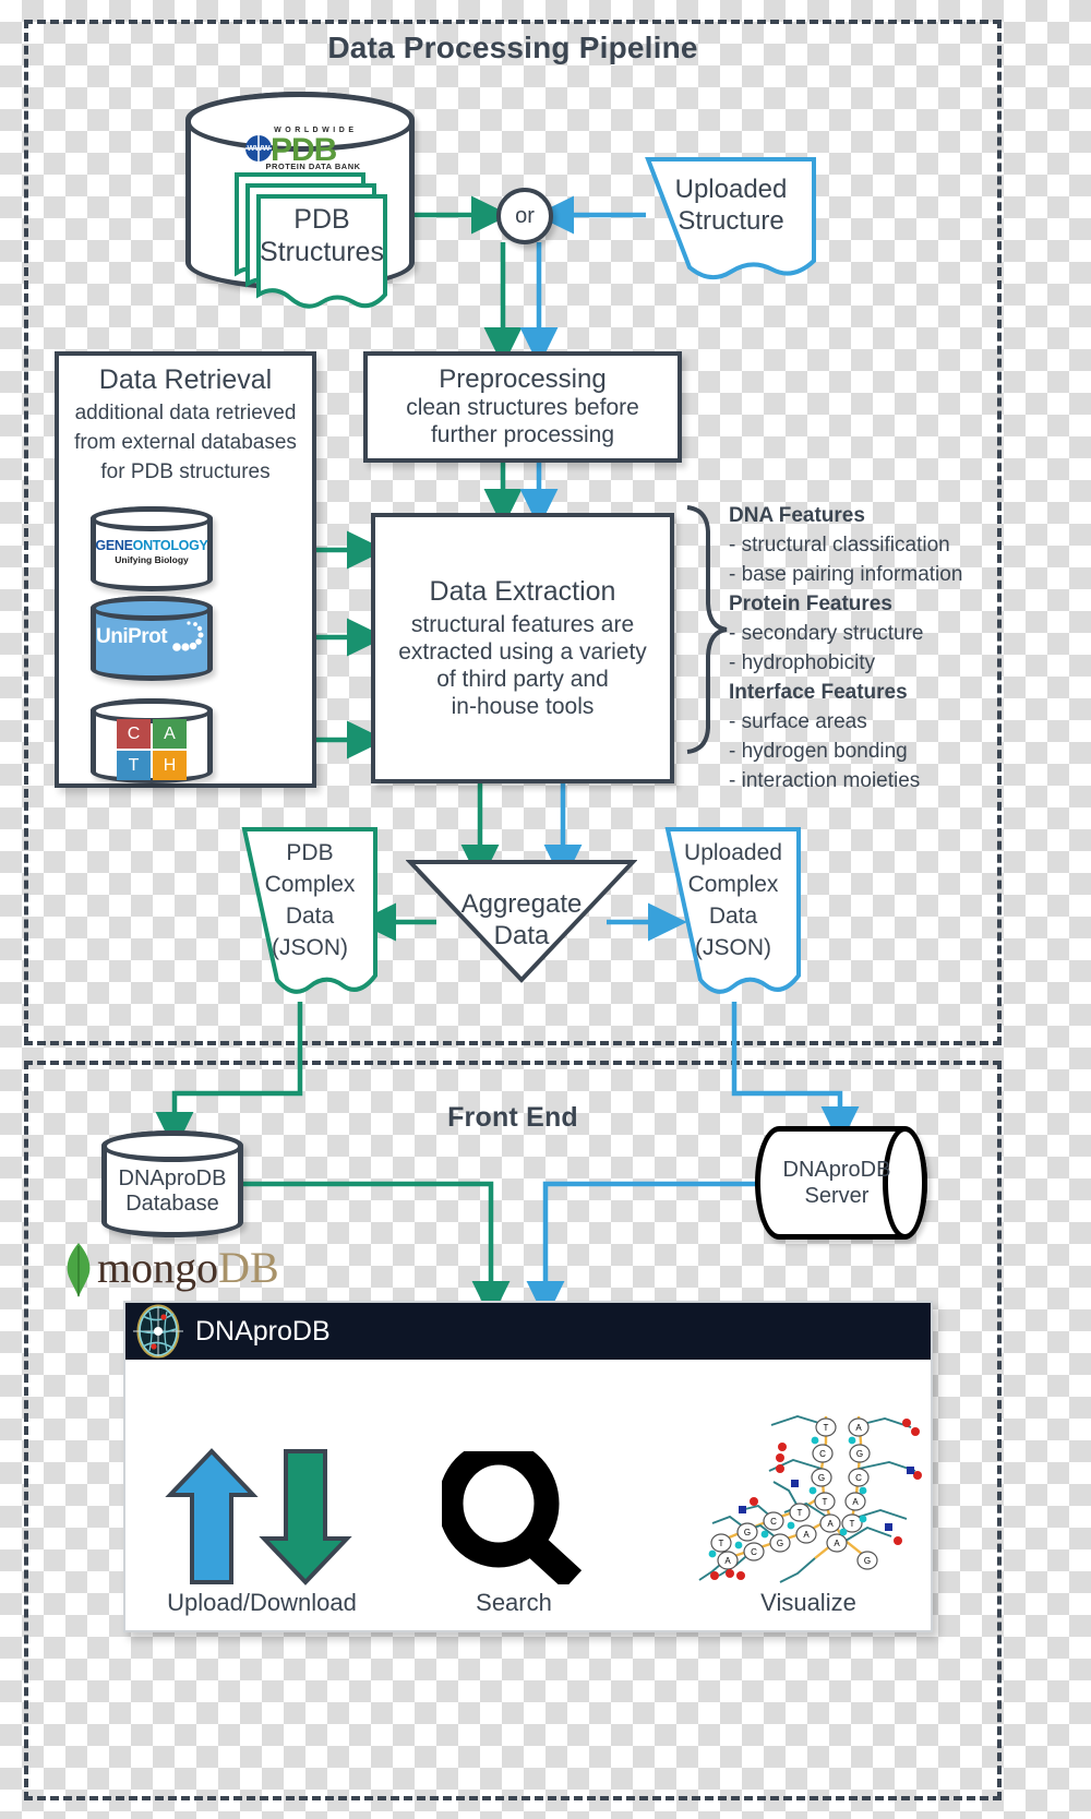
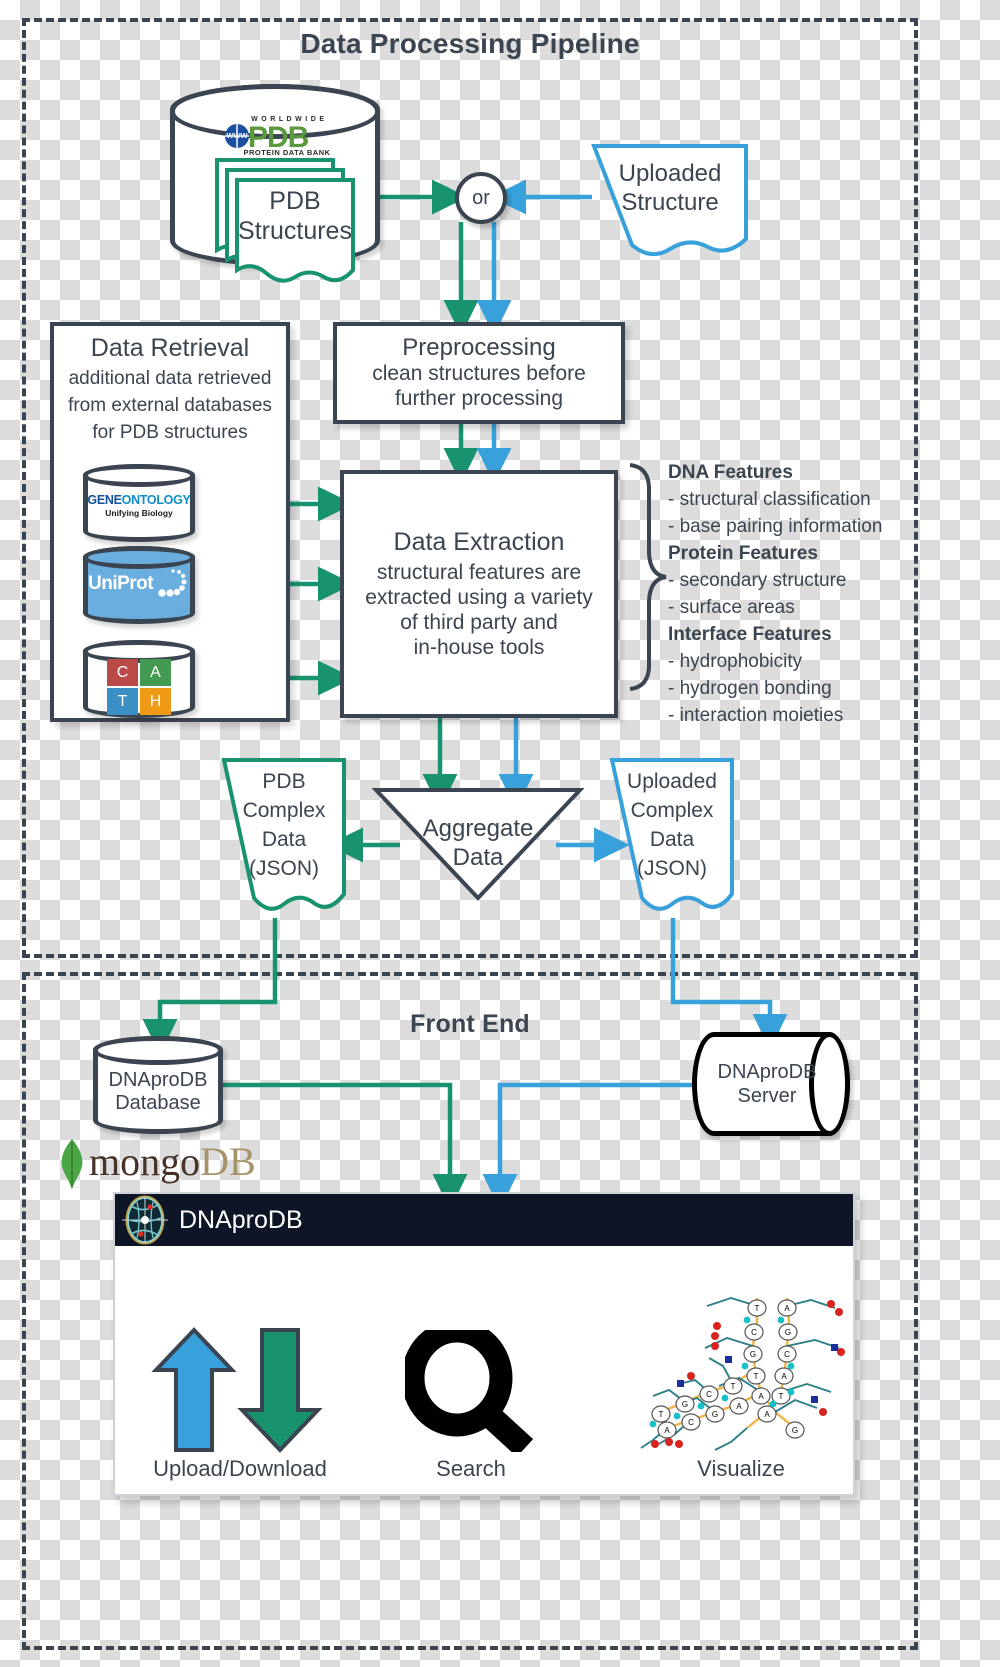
  Data Processing Pipeline
  Front End
  www
  PDB
  PROTEIN DATA BANK
  PDB
  Structures
  or
  Uploaded
  Structure
  Preprocessing
  clean structures before
  further processing
  Data Retrieval
  additional data retrieved
  from external databases
  for PDB structures
  GENEONTOLOGY
  Unifying Biology
  UniProt
  C
  A
  T
  H
  Data Extraction
  structural features are
  extracted using a variety
  of third party and
  in-house tools
  DNA Features
  - structural classification
  - base pairing information
  Protein Features
  - secondary structure
- - hydrophobicity
+ - surface areas
  Interface Features
- - surface areas
+ - hydrophobicity
  - hydrogen bonding
  - interaction moieties
  Aggregate
  Data
  PDB
  Complex
  Data
  (JSON)
  Uploaded
  Complex
  Data
  (JSON)
  DNAproDB
  Database
  mongoDB
  DNAproDB
  Server
  DNAproDB
  Upload/Download
  Search
  T
  A
  C
  G
  G
  C
  T
  A
  A
  T
  A
  A
  G
  C
  A
  T
  C
  G
  T
  G
  Visualize
